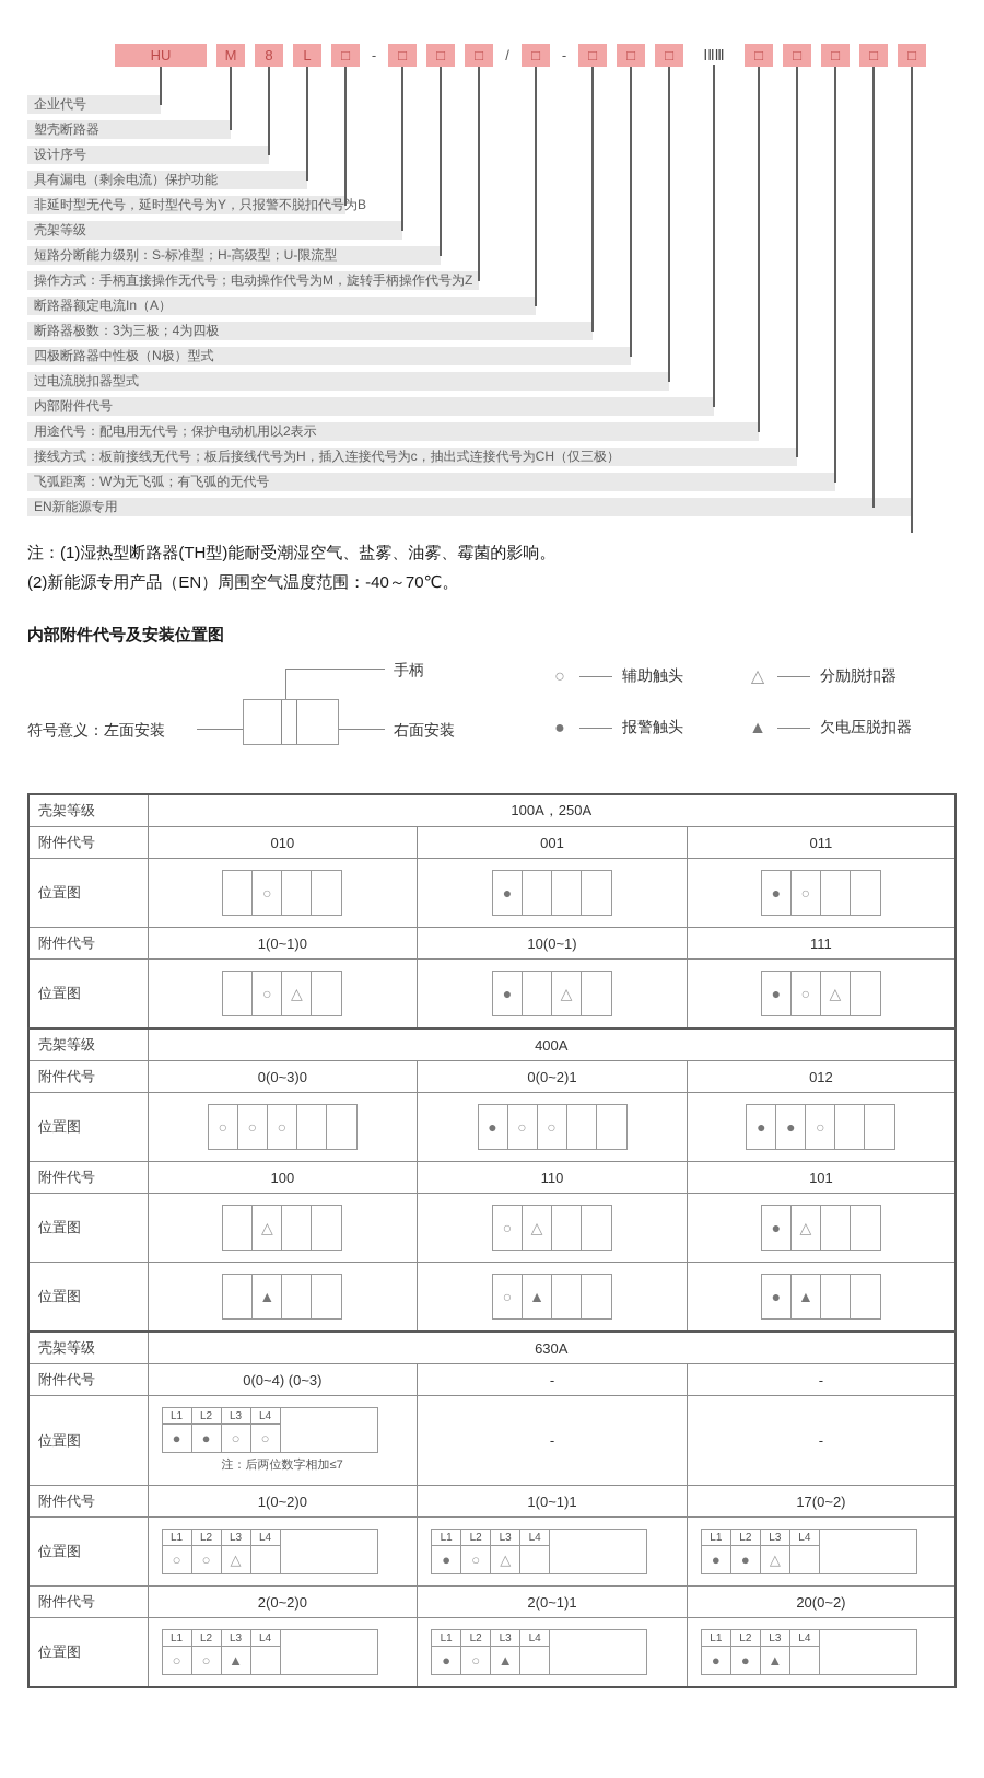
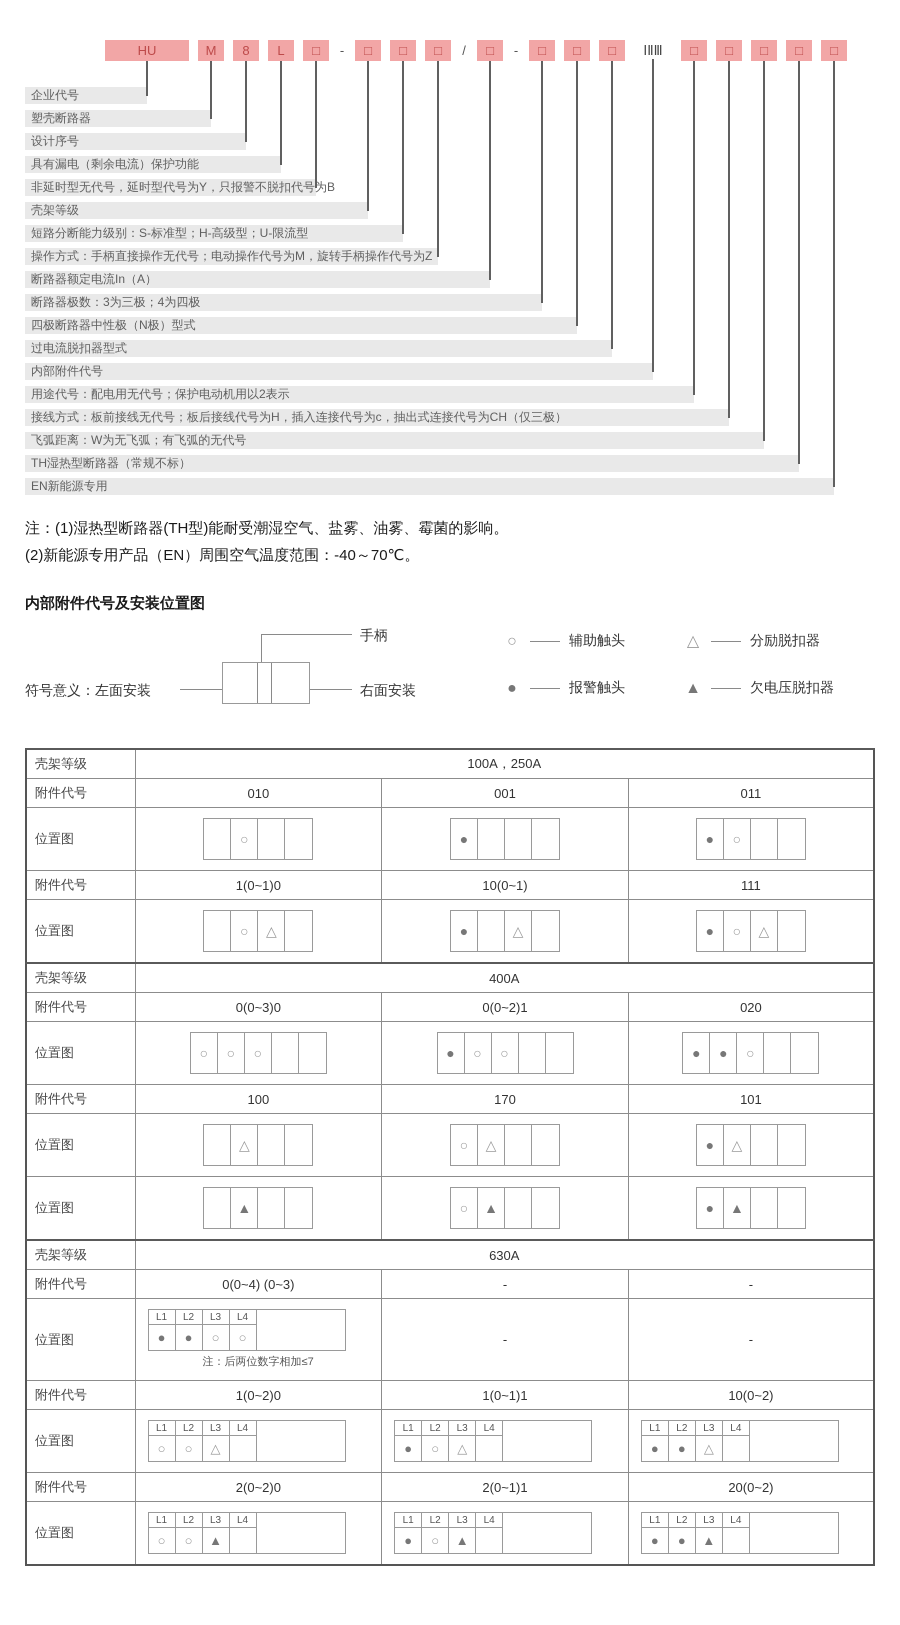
  HU
  M
  8
  L
  □
  -
  □
  □
  □
  /
  □
  -
  □
  □
  □
  ⅠⅡⅢ
  □
  □
  □
  □
  □
  企业代号
  塑壳断路器
  设计序号
  具有漏电（剩余电流）保护功能
  非延时型无代号，延时型代号为Y，只报警不脱扣代号为B
  壳架等级
  短路分断能力级别：S-标准型；H-高级型；U-限流型
  操作方式：手柄直接操作无代号；电动操作代号为M，旋转手柄操作代号为Z
  断路器额定电流In（A）
  断路器极数：3为三极；4为四极
  四极断路器中性极（N极）型式
  过电流脱扣器型式
  内部附件代号
  用途代号：配电用无代号；保护电动机用以2表示
  接线方式：板前接线无代号；板后接线代号为H，插入连接代号为c，抽出式连接代号为CH（仅三极）
  飞弧距离：W为无飞弧；有飞弧的无代号
+ TH湿热型断路器（常规不标）
  EN新能源专用
  注：(1)湿热型断路器(TH型)能耐受潮湿空气、盐雾、油雾、霉菌的影响。
  (2)新能源专用产品（EN）周围空气温度范围：-40～70℃。
  内部附件代号及安装位置图
  符号意义：左面安装
  手柄
  右面安装
  ○
  辅助触头
  △
  分励脱扣器
  ●
  报警触头
  ▲
  欠电压脱扣器
  壳架等级	100A，250A
  附件代号	010	001	011
  位置图	○	●	● ○
  附件代号	1(0~1)0	10(0~1)	111
  位置图	○ △	● △	● ○ △
  壳架等级	400A
- 附件代号	0(0~3)0	0(0~2)1	012
+ 附件代号	0(0~3)0	0(0~2)1	020
  位置图	○ ○ ○	● ○ ○	● ● ○
- 附件代号	100	110	101
+ 附件代号	100	170	101
  位置图	△	○ △	● △
  位置图	▲	○ ▲	● ▲
  壳架等级	630A
  附件代号	0(0~4) (0~3)	-	-
  位置图	L1 L2 L3 L4● ● ○ ○注：后两位数字相加≤7	-	-
- 附件代号	1(0~2)0	1(0~1)1	17(0~2)
+ 附件代号	1(0~2)0	1(0~1)1	10(0~2)
  位置图	L1 L2 L3 L4○ ○ △	L1 L2 L3 L4● ○ △	L1 L2 L3 L4● ● △
  附件代号	2(0~2)0	2(0~1)1	20(0~2)
  位置图	L1 L2 L3 L4○ ○ ▲	L1 L2 L3 L4● ○ ▲	L1 L2 L3 L4● ● ▲
